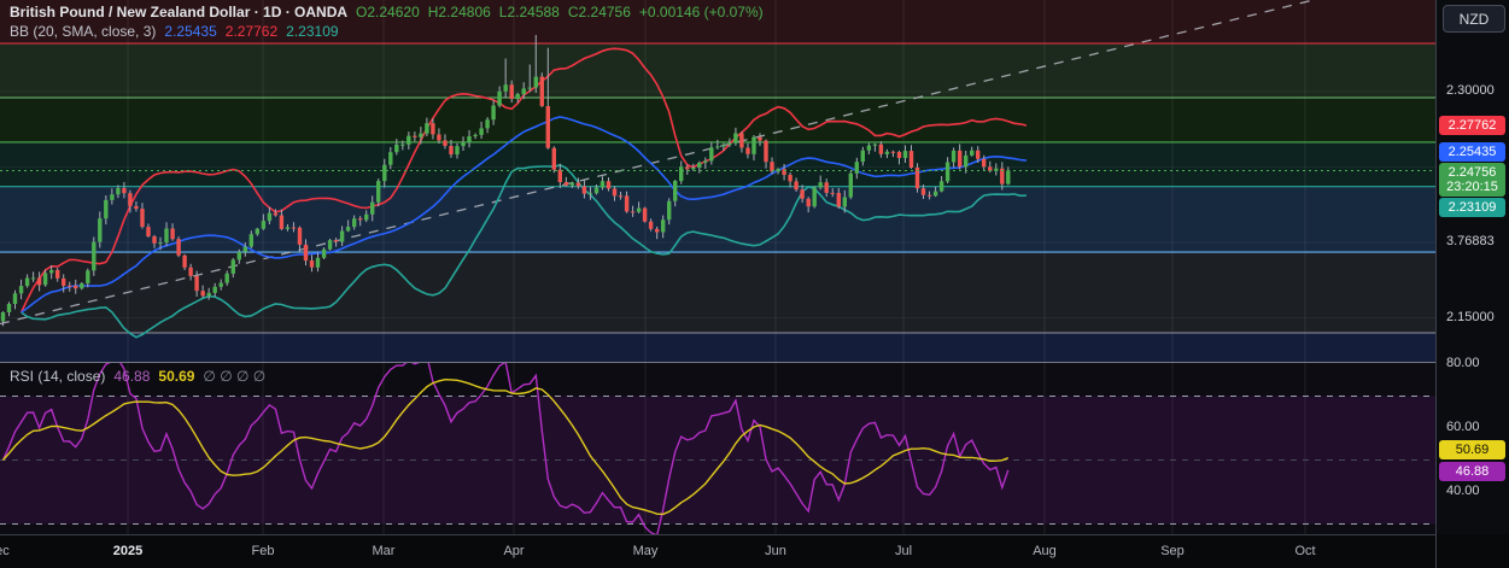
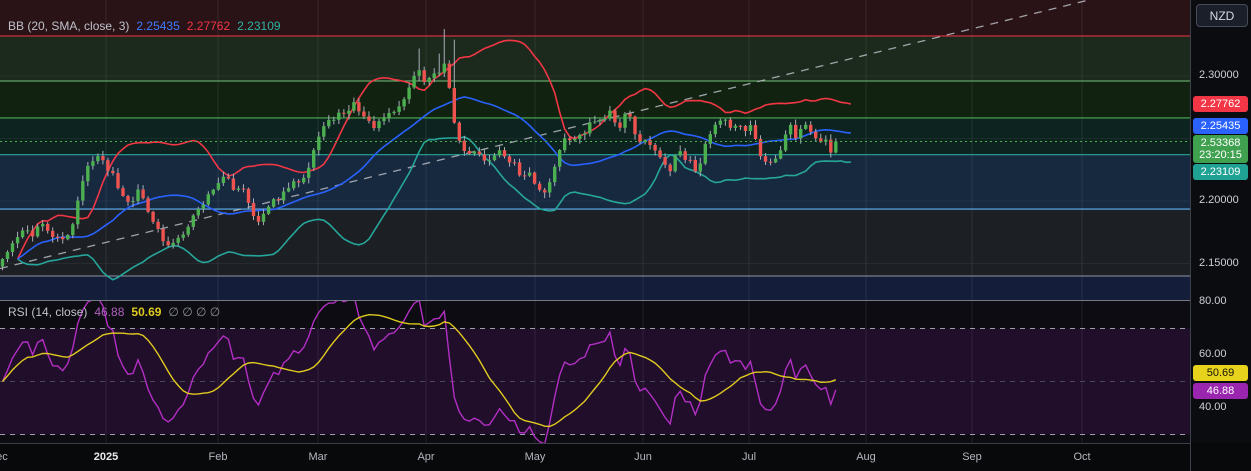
- British Pound / New Zealand Dollar · 1D · OANDA
- O2.24620
- H2.24806
- L2.24588
- C2.24756
- +0.00146 (+0.07%)
  BB (20, SMA, close, 3)
  2.25435
  2.27762
  2.23109
  RSI (14, close)
  46.88
  50.69
  ∅ ∅ ∅ ∅
  NZD
  2.27762
  2.25435
- 2.24756
+ 2.53368
  23:20:15
  2.23109
  50.69
  46.88
  2.30000
- 3.76883
+ 2.20000
  2.15000
  80.00
  60.00
  40.00
  2025
  Feb
  Mar
  Apr
  May
  Jun
  Jul
  Aug
  Sep
  Oct
